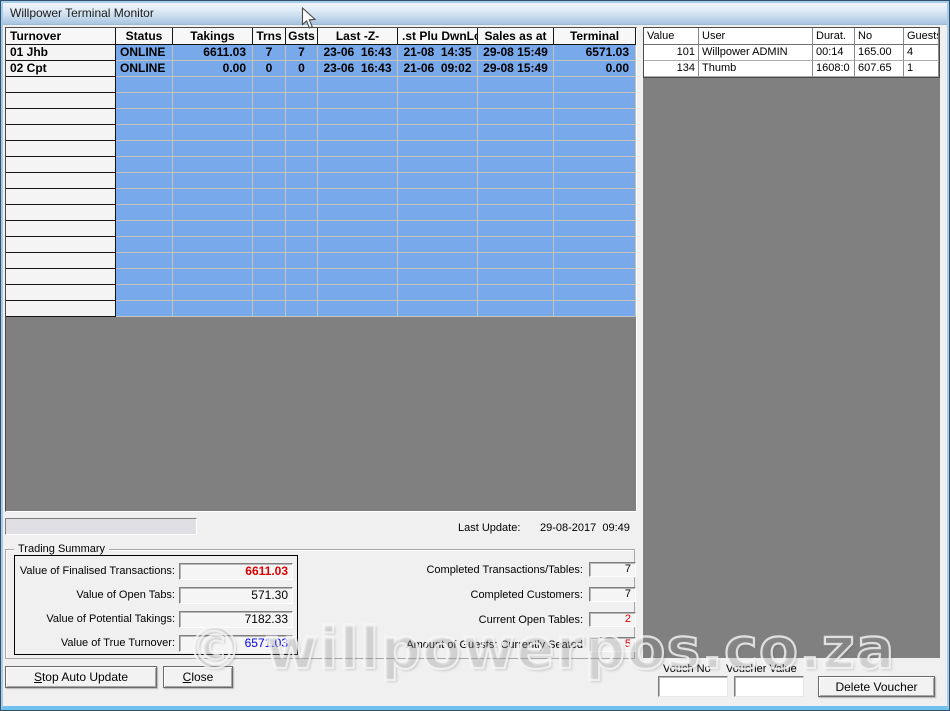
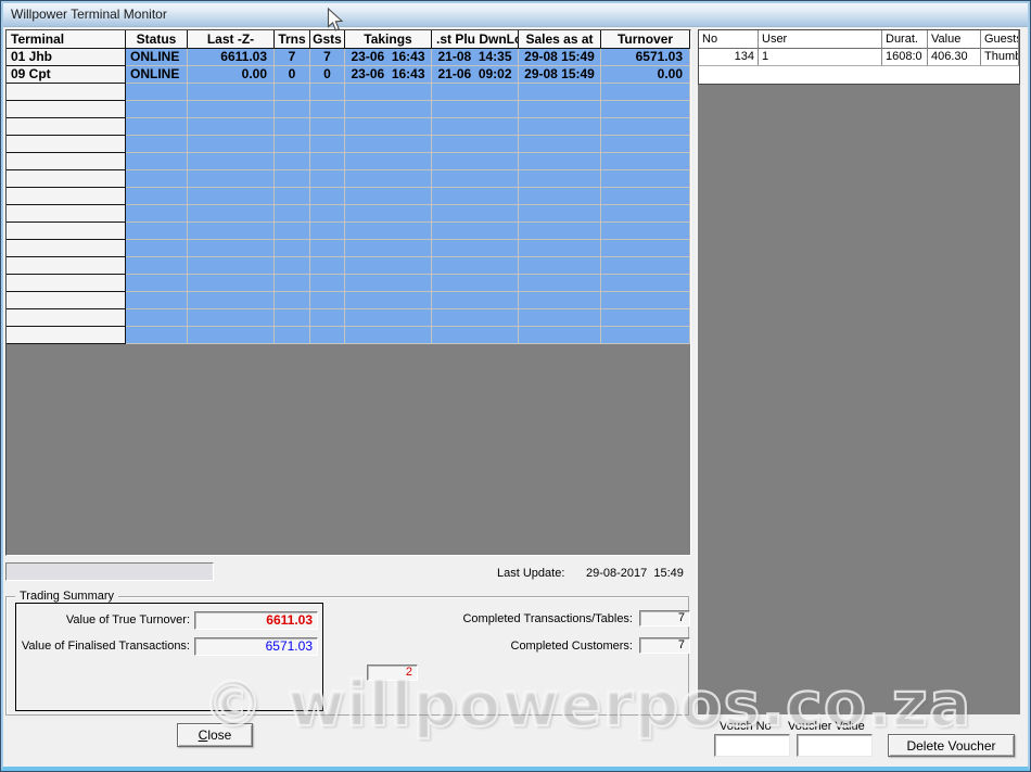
  Willpower Terminal Monitor
- Turnover
+ Terminal
  Status
- Takings
+ Last -Z-
  Trns
  Gsts
- Last -Z-
+ Takings
  .st Plu DwnL
  Sales as at
- Terminal
+ Turnover
  01 Jhb
  ONLINE
  6611.03
  7
  7
  23-06 16:43
  21-08 14:35
  29-08 15:49
  6571.03
- 02 Cpt
+ 09 Cpt
  ONLINE
  0.00
  0
  0
  23-06 16:43
  21-06 09:02
  29-08 15:49
  0.00
- Value
+ No
  User
  Durat.
- No
+ Value
  Guest
- 101
- Willpower ADMIN
- 00:14
- 165.00
- 4
  134
- Thumb
+ 1
  1608:0
- 607.65
+ 406.30
- 1
+ Thumb
  Last Update:
- 29-08-2017 09:49
+ 29-08-2017 15:49
  Trading Summary
- Value of Finalised Transactions:
+ Value of True Turnover:
  6611.03
- Value of Open Tabs:
- 571.30
- Value of Potential Takings:
- 7182.33
- Value of True Turnover:
+ Value of Finalised Transactions:
  6571.03
  Completed Transactions/Tables:
  7
  Completed Customers:
  7
- Current Open Tables:
  2
- Amount of Guests: Currently Seated
- 5
- S
- top Auto Update
  C
  lose
  Delete Voucher
  Vouch No
  Voucher Value
  © willpowerpos.co.za
